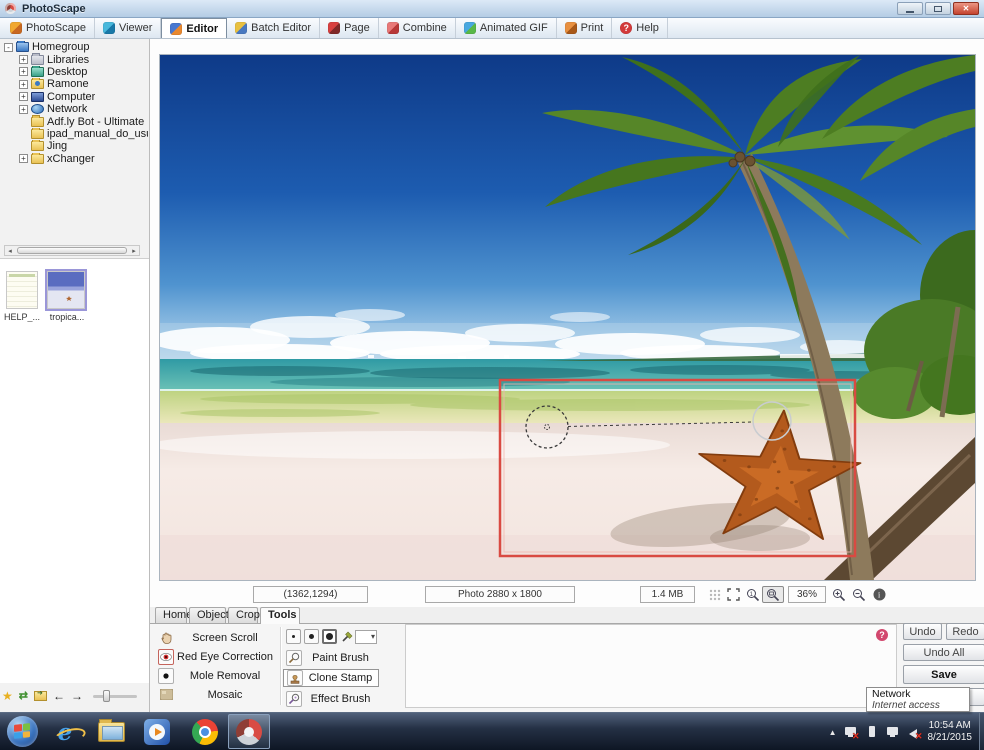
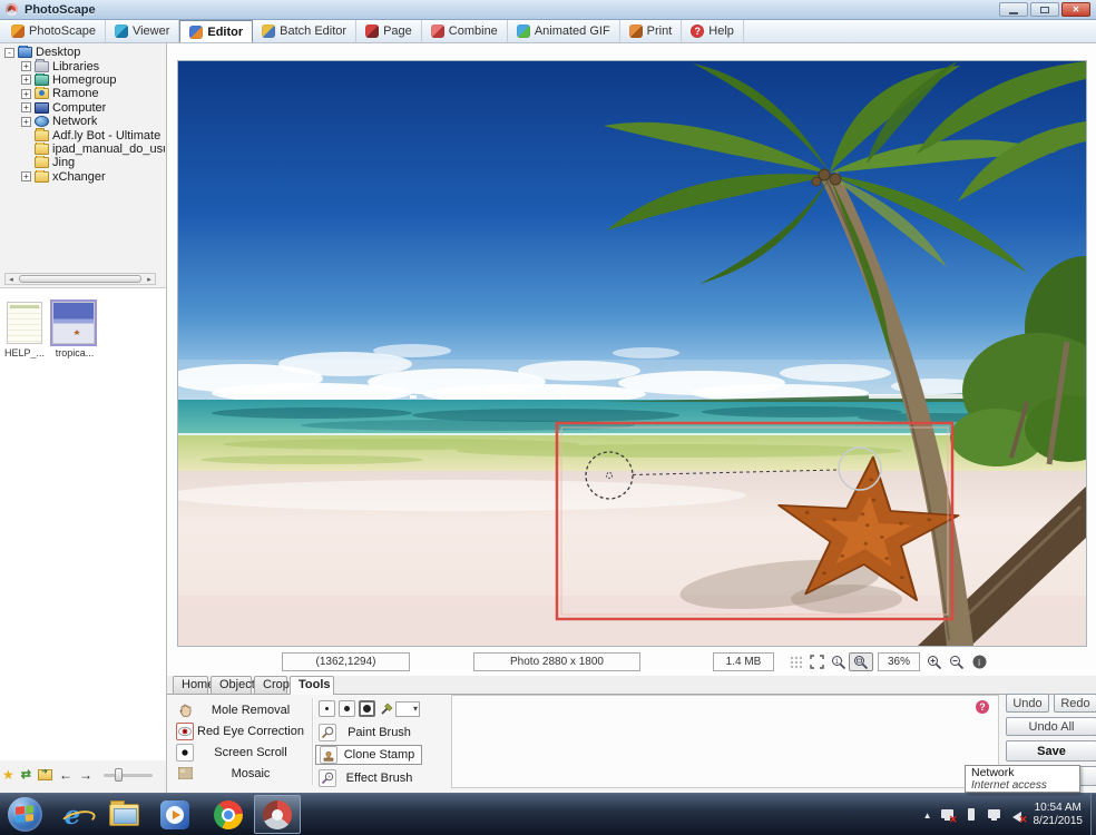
  PhotoScape
  ✕
  PhotoScape
  Viewer
  Editor
  Batch Editor
  Page
  Combine
  Animated GIF
  Print
  ?
  Help
  -
- Homegroup
+ Desktop
  +
  Libraries
  +
- Desktop
+ Homegroup
  +
  Ramone
  +
  Computer
  +
  Network
  Adf.ly Bot - Ultimate
  ipad_manual_do_us
  Jing
  +
  xChanger
  HELP_...
  tropica...
  ★
  ⇄
  ←
  →
  (1362,1294)
  Photo 2880 x 1800
  1.4 MB
  36%
  i
  Hom
  Objec
  Crop
  Tools
- Screen Scroll
+ Mole Removal
  Red Eye Correction
- Mole Removal
+ Screen Scroll
  Mosaic
  Paint Brush
  Clone Stamp
  Effect Brush
  ?
  Undo
  Redo
  Undo All
  Save
  Network
  Internet access
  e
  ▲
  ✕
  ✕
  10:54 AM
  8/21/2015
